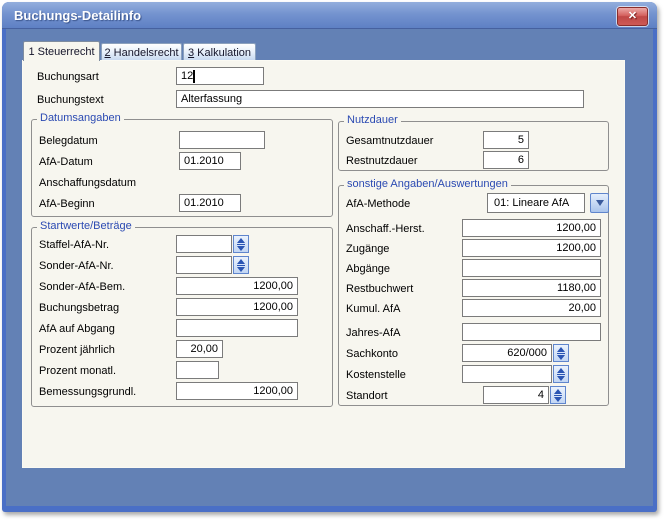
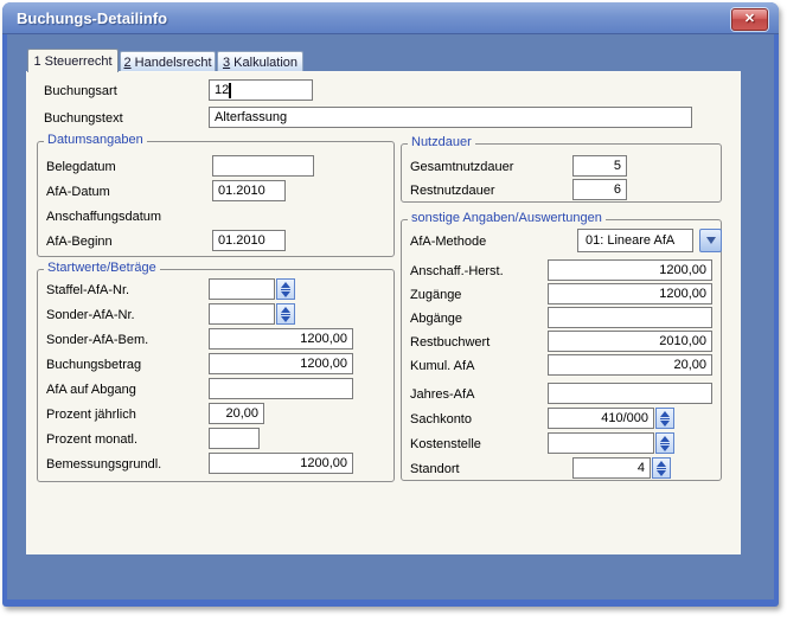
  Buchungs-Detailinfo
  ✕
  1 Steuerrecht
  2 Handelsrecht
  3 Kalkulation
  Buchungsart
  12
  Buchungstext
  Alterfassung
  Datumsangaben
  Belegdatum
  AfA-Datum
  01.2010
  Anschaffungsdatum
  AfA-Beginn
  01.2010
  Startwerte/Beträge
  Staffel-AfA-Nr.
  Sonder-AfA-Nr.
  Sonder-AfA-Bem.
  1200,00
  Buchungsbetrag
  1200,00
  AfA auf Abgang
  Prozent jährlich
  20,00
  Prozent monatl.
  Bemessungsgrundl.
  1200,00
  Nutzdauer
  Gesamtnutzdauer
  5
  Restnutzdauer
  6
  sonstige Angaben/Auswertungen
  AfA-Methode
  01: Lineare AfA
  Anschaff.-Herst.
  1200,00
  Zugänge
  1200,00
  Abgänge
  Restbuchwert
- 1180,00
+ 2010,00
  Kumul. AfA
  20,00
  Jahres-AfA
  Sachkonto
- 620/000
+ 410/000
  Kostenstelle
  Standort
  4
